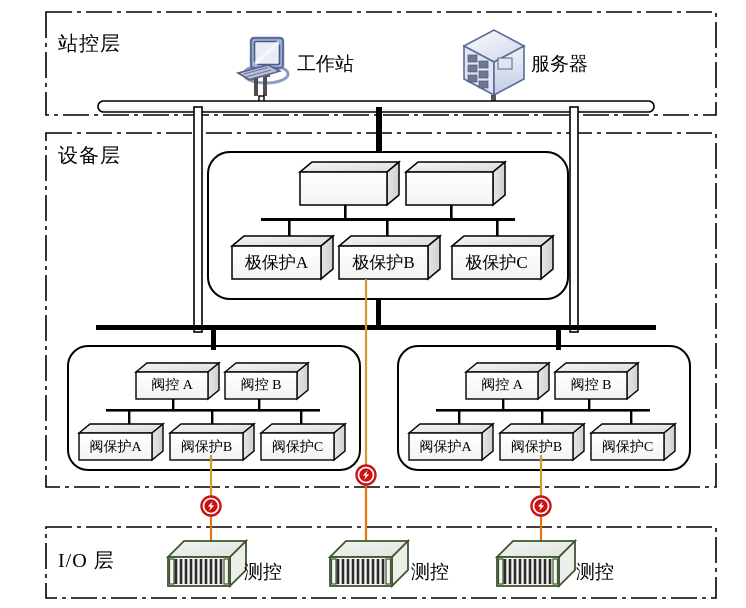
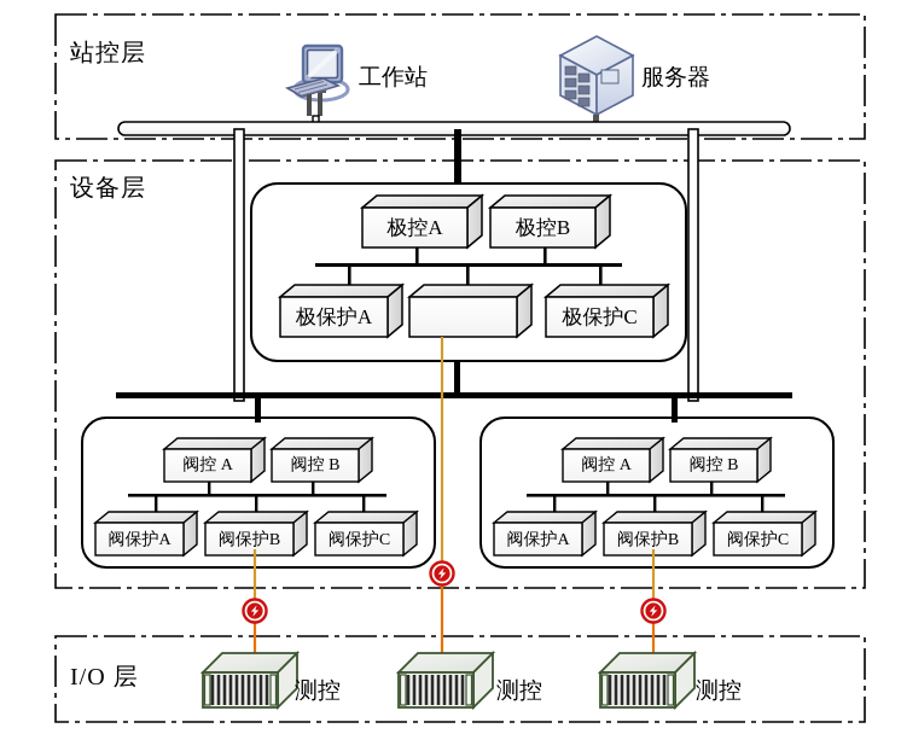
  站控层
  设备层
  I/O 层
  工作站
  服务器
+ 极控A
+ 极控B
  极保护A
- 极保护B
  极保护C
  阀控 A
  阀控 B
  阀保护A
  阀保护B
  阀保护C
  阀控 A
  阀控 B
  阀保护A
  阀保护B
  阀保护C
  测控
  测控
  测控
